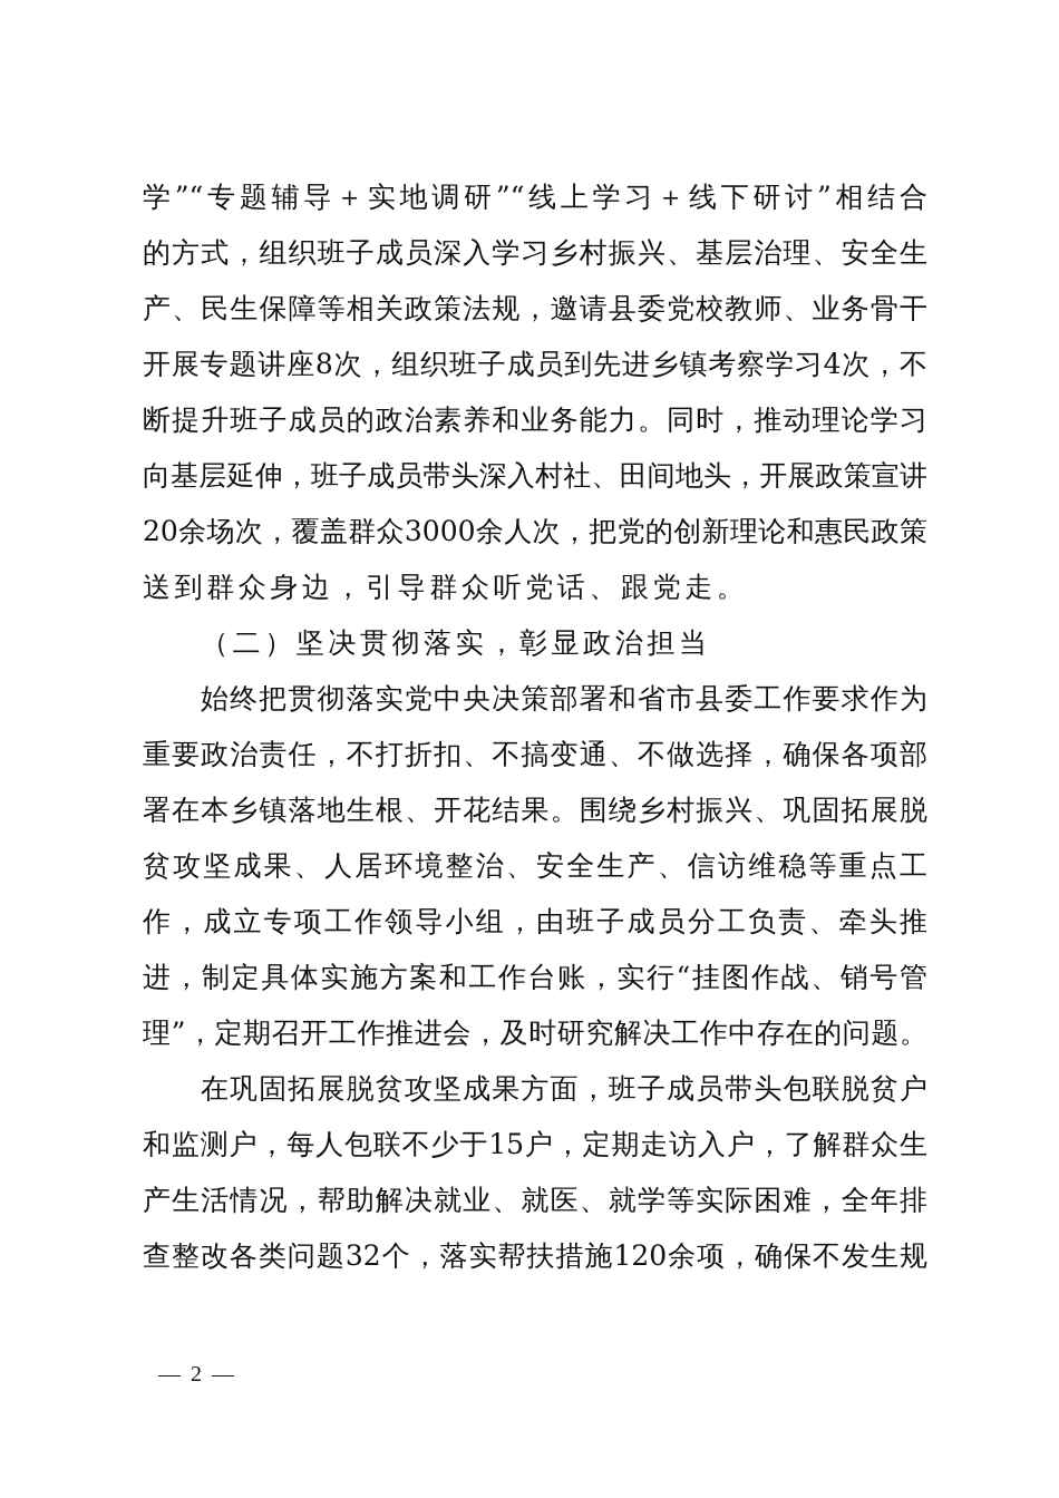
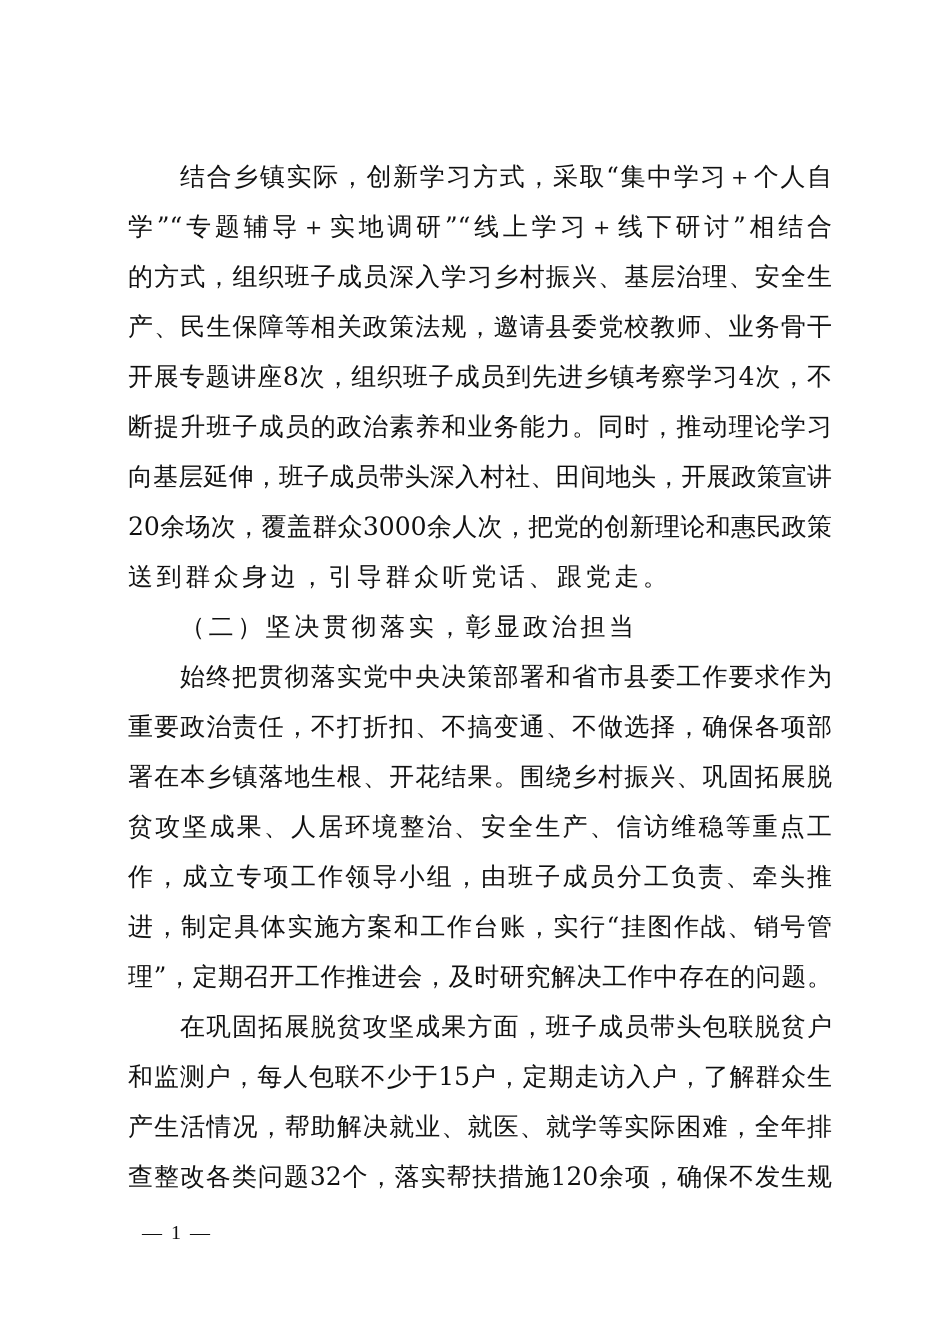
+ 结合乡镇实际，创新学习方式，采取“集中学习＋个人自
  学”“专题辅导＋实地调研”“线上学习＋线下研讨”相结合
  的方式，组织班子成员深入学习乡村振兴、基层治理、安全生
  产、民生保障等相关政策法规，邀请县委党校教师、业务骨干
  开展专题讲座8次，组织班子成员到先进乡镇考察学习4次，不
  断提升班子成员的政治素养和业务能力。同时，推动理论学习
  向基层延伸，班子成员带头深入村社、田间地头，开展政策宣讲
  20余场次，覆盖群众3000余人次，把党的创新理论和惠民政策
  送到群众身边，引导群众听党话、跟党走。
  （二）坚决贯彻落实，彰显政治担当
  始终把贯彻落实党中央决策部署和省市县委工作要求作为
  重要政治责任，不打折扣、不搞变通、不做选择，确保各项部
  署在本乡镇落地生根、开花结果。围绕乡村振兴、巩固拓展脱
  贫攻坚成果、人居环境整治、安全生产、信访维稳等重点工
  作，成立专项工作领导小组，由班子成员分工负责、牵头推
  进，制定具体实施方案和工作台账，实行“挂图作战、销号管
  理”，定期召开工作推进会，及时研究解决工作中存在的问题。
  在巩固拓展脱贫攻坚成果方面，班子成员带头包联脱贫户
  和监测户，每人包联不少于15户，定期走访入户，了解群众生
  产生活情况，帮助解决就业、就医、就学等实际困难，全年排
  查整改各类问题32个，落实帮扶措施120余项，确保不发生规
- — 2 —
+ — 1 —
